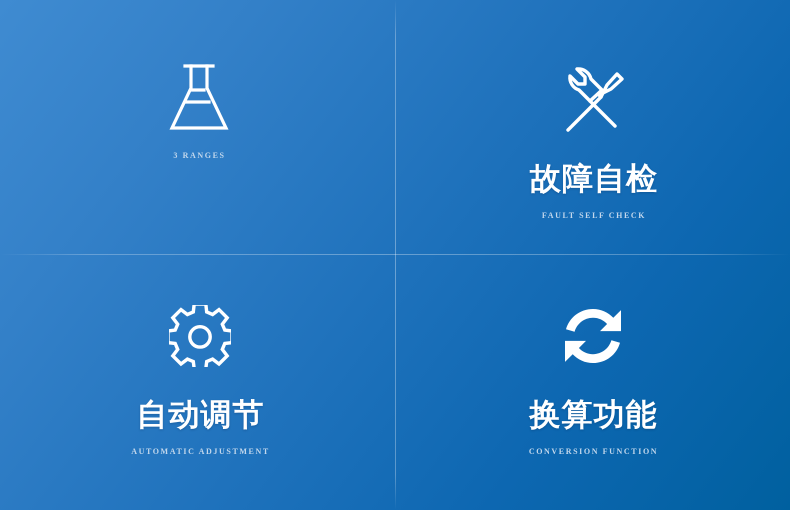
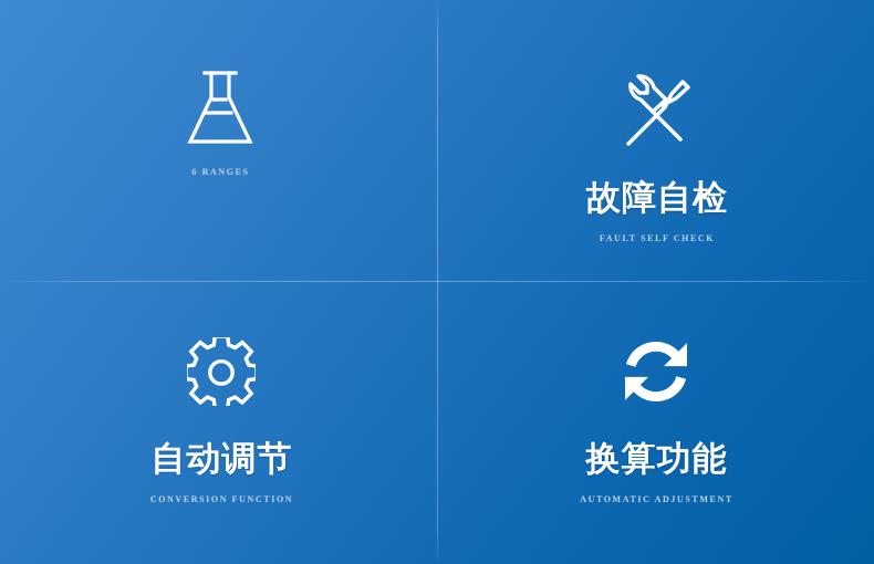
- 3 RANGES
+ 6 RANGES
  故障自检
  FAULT SELF CHECK
  自动调节
- AUTOMATIC ADJUSTMENT
+ CONVERSION FUNCTION
  换算功能
- CONVERSION FUNCTION
+ AUTOMATIC ADJUSTMENT
